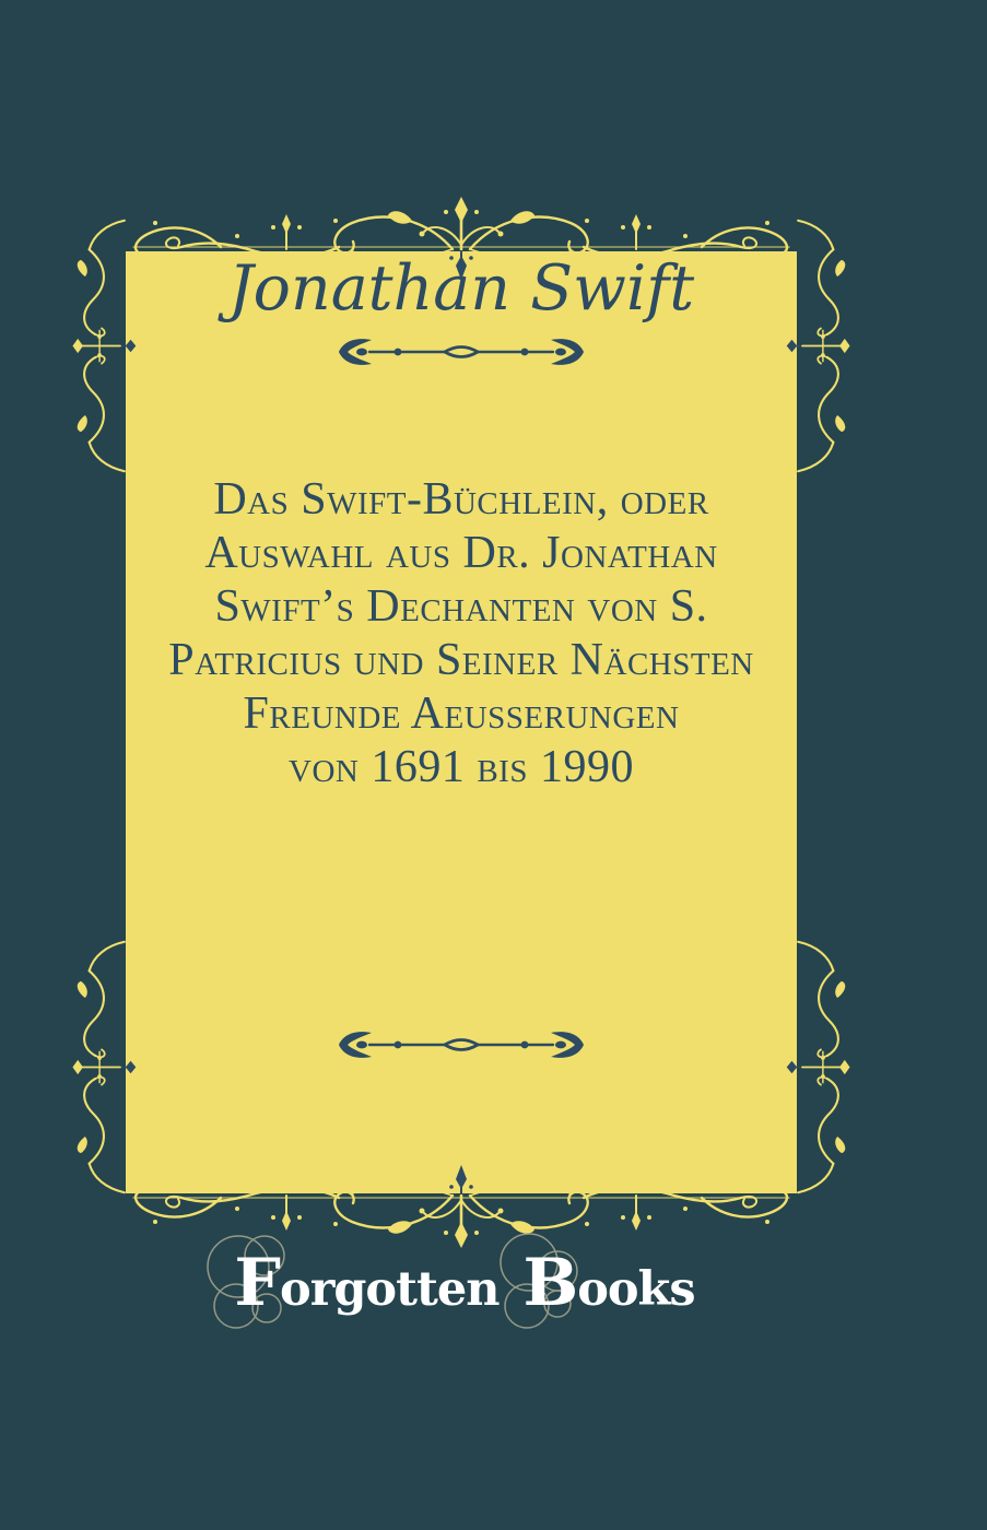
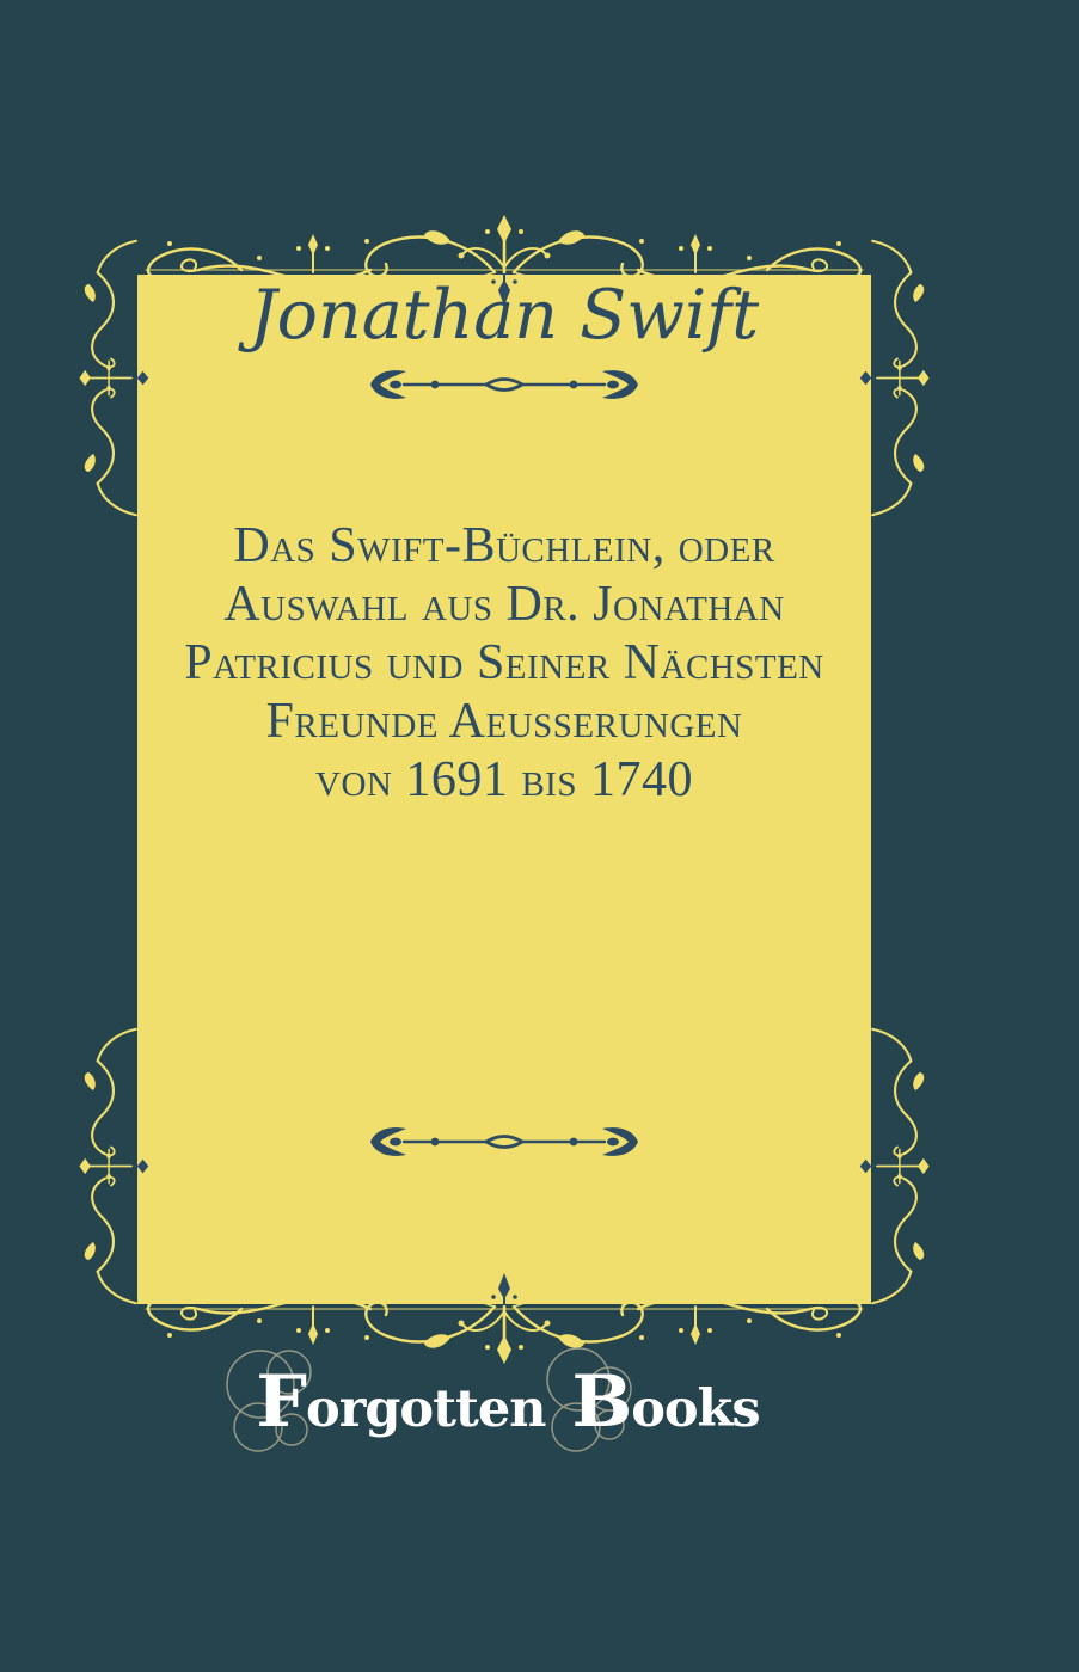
  Jonathan Swift
  Das Swift-Büchlein, oder
  Auswahl aus Dr. Jonathan
- Swift’s Dechanten von S.
  Patricius und Seiner Nächsten
  Freunde Aeusserungen
- von 1691 bis 1990
+ von 1691 bis 1740
  Forgotten Books
